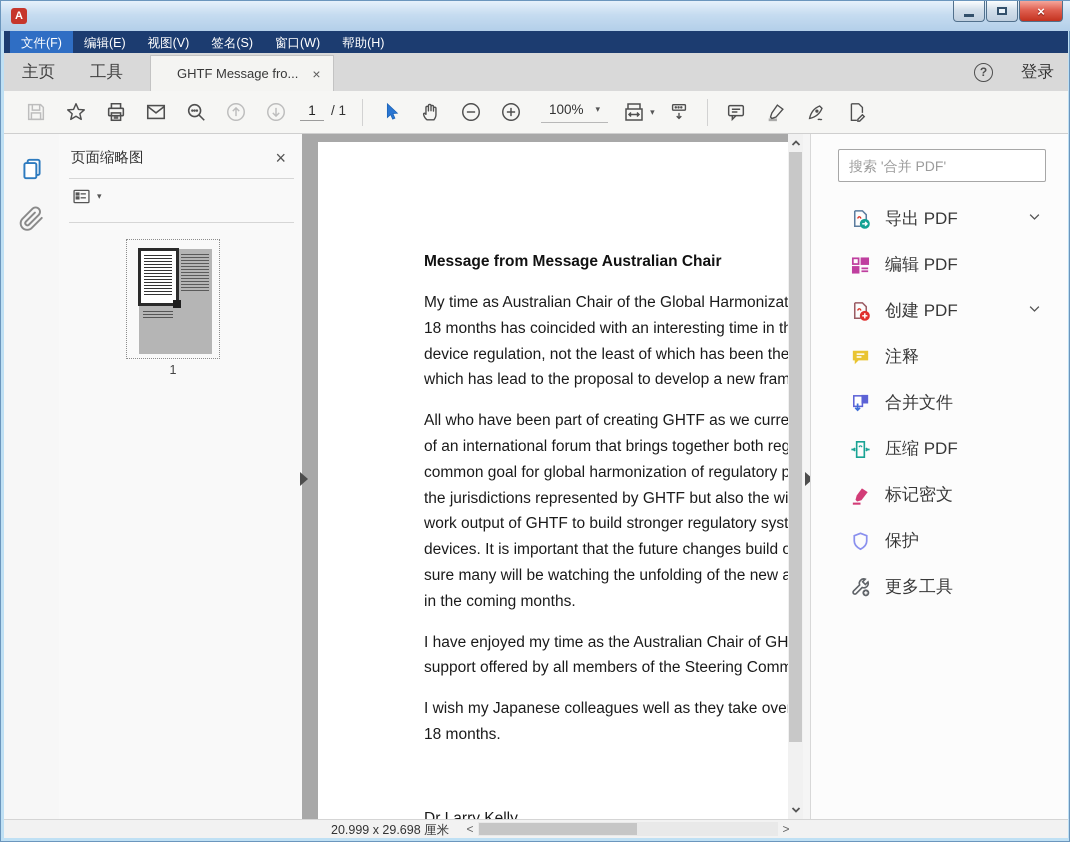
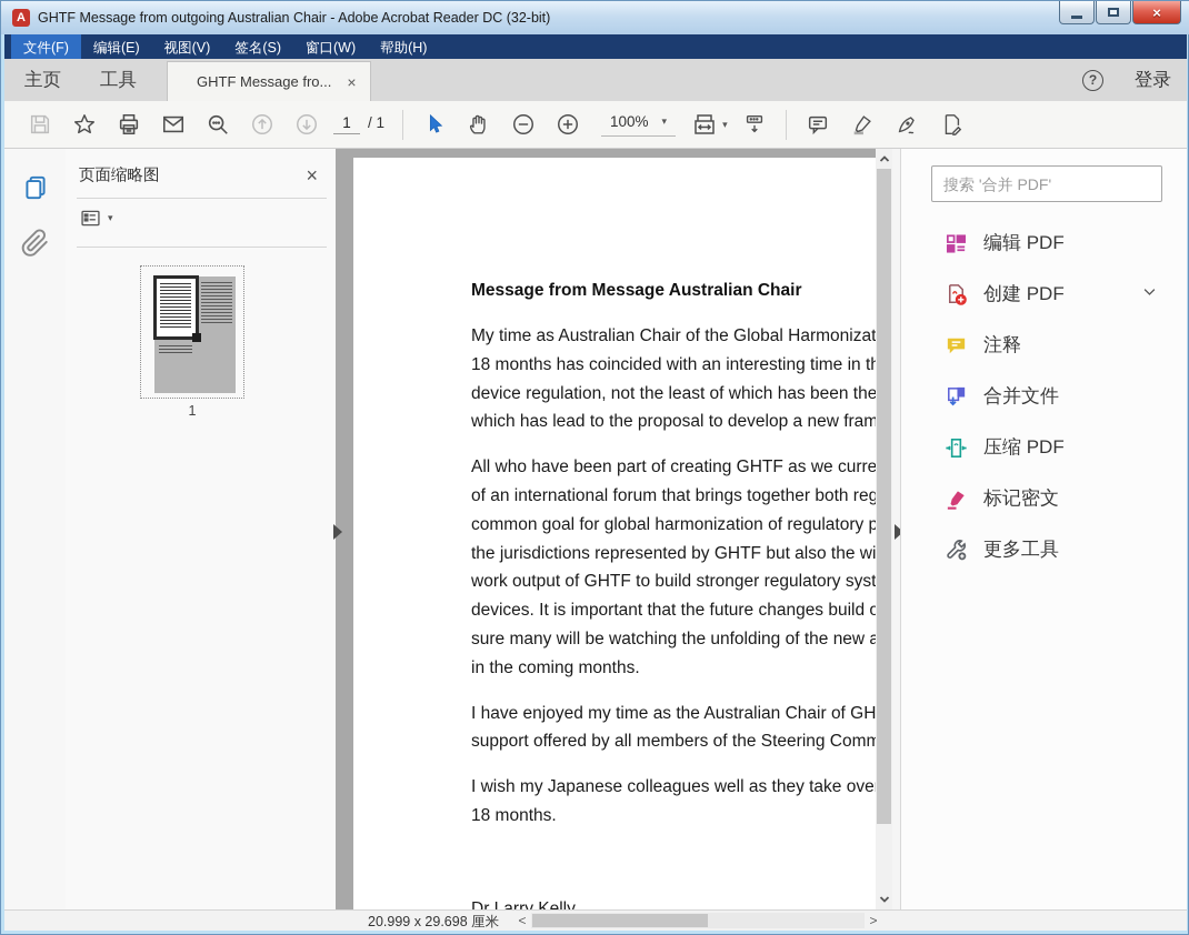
  A
+ GHTF Message from outgoing Australian Chair - Adobe Acrobat Reader DC (32-bit)
  ×
  文件(F)
  编辑(E)
  视图(V)
  签名(S)
  窗口(W)
  帮助(H)
  主页
  工具
  GHTF Message fro...
  ×
  ?
  登录
  1
  / 1
  100%
  ▾
  ▾
  页面缩略图
  ×
  ▾
  1
  Message from Message Australian Chair
  My time as Australian Chair of the Global Harmonizat
  18 months has coincided with an interesting time in t
  device regulation, not the least of which has been the
  which has lead to the proposal to develop a new fram
  All who have been part of creating GHTF as we curre
  of an international forum that brings together both reg
  common goal for global harmonization of regulatory p
  the jurisdictions represented by GHTF but also the wi
  work output of GHTF to build stronger regulatory syst
  devices. It is important that the future changes build o
  sure many will be watching the unfolding of the new a
  in the coming months.
  I have enjoyed my time as the Australian Chair of GH
  support offered by all members of the Steering Comm
  I wish my Japanese colleagues well as they take ove
  18 months.
  搜索 '合并 PDF'
- 导出 PDF
  编辑 PDF
  创建 PDF
  注释
  合并文件
  压缩 PDF
  标记密文
- 保护
  更多工具
  20.999 x 29.698 厘米
  <
  >
